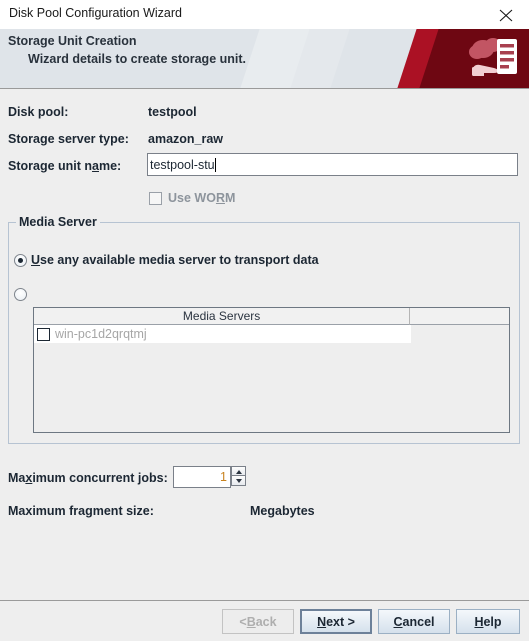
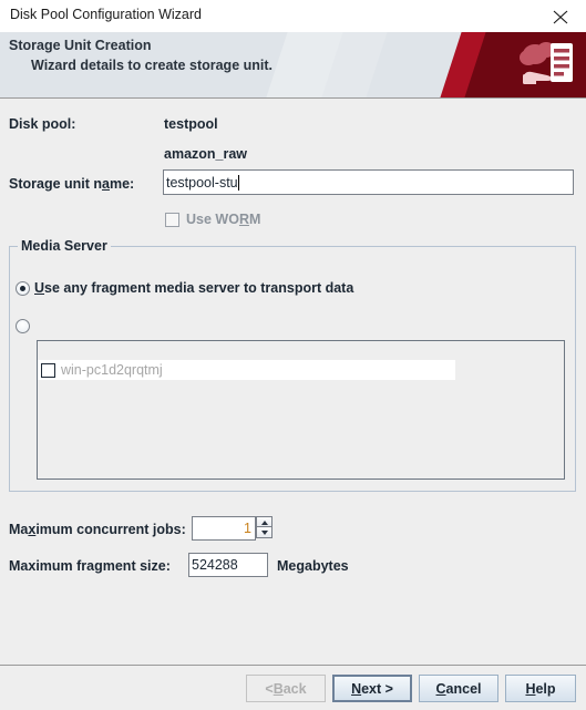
  Disk Pool Configuration Wizard
  Storage Unit Creation
  Wizard details to create storage unit.
  Disk pool:
  testpool
- Storage server type:
  amazon_raw
  Storage unit name:
  testpool-stu
  Use WORM
  Media Server
- Use any available media server to transport data
+ Use any fragment media server to transport data
- Media Servers
  win-pc1d2qrqtmj
  Maximum concurrent jobs:
  1
  Maximum fragment size:
+ 524288
  Megabytes
  <
  B
  ack
  N
  ext >
  C
  ancel
  H
  elp
